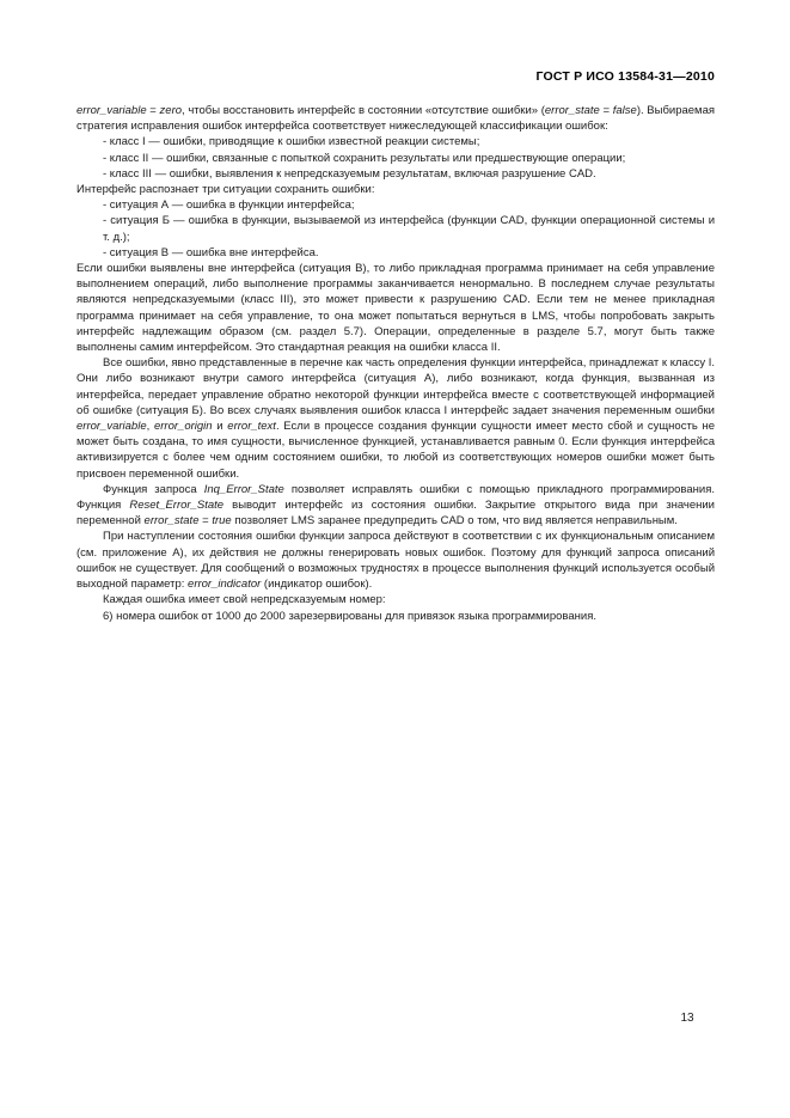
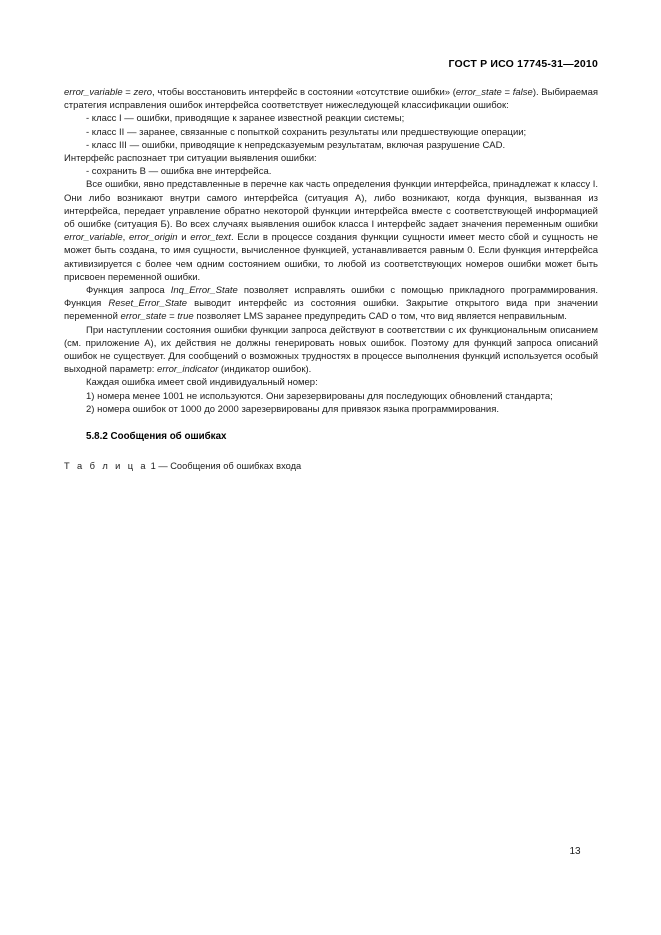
- ГОСТ Р ИСО 13584-31—2010
+ ГОСТ Р ИСО 17745-31—2010
  error_variable = zero, чтобы восстановить интерфейс в состоянии «отсутствие ошибки» (error_state = false). Выбираемая стратегия исправления ошибок интерфейса соответствует нижеследующей классификации ошибок:
- - класс I — ошибки, приводящие к ошибки известной реакции системы;
+ - класс I — ошибки, приводящие к заранее известной реакции системы;
- - класс II — ошибки, связанные с попыткой сохранить результаты или предшествующие операции;
+ - класс II — заранее, связанные с попыткой сохранить результаты или предшествующие операции;
- - класс III — ошибки, выявления к непредсказуемым результатам, включая разрушение CAD.
+ - класс III — ошибки, приводящие к непредсказуемым результатам, включая разрушение CAD.
- Интерфейс распознает три ситуации сохранить ошибки:
+ Интерфейс распознает три ситуации выявления ошибки:
- - ситуация А — ошибка в функции интерфейса;
- - ситуация Б — ошибка в функции, вызываемой из интерфейса (функции CAD, функции операционной системы и т. д.);
- - ситуация В — ошибка вне интерфейса.
+ - сохранить В — ошибка вне интерфейса.
- Если ошибки выявлены вне интерфейса (ситуация В), то либо прикладная программа принимает на себя управление выполнением операций, либо выполнение программы заканчивается ненормально. В последнем случае результаты являются непредсказуемыми (класс III), это может привести к разрушению CAD. Если тем не менее прикладная программа принимает на себя управление, то она может попытаться вернуться в LMS, чтобы попробовать закрыть интерфейс надлежащим образом (см. раздел 5.7). Операции, определенные в разделе 5.7, могут быть также выполнены самим интерфейсом. Это стандартная реакция на ошибки класса II.
  Все ошибки, явно представленные в перечне как часть определения функции интерфейса, принадлежат к классу I. Они либо возникают внутри самого интерфейса (ситуация А), либо возникают, когда функция, вызванная из интерфейса, передает управление обратно некоторой функции интерфейса вместе с соответствующей информацией об ошибке (ситуация Б). Во всех случаях выявления ошибок класса I интерфейс задает значения переменным ошибки error_variable, error_origin и error_text. Если в процессе создания функции сущности имеет место сбой и сущность не может быть создана, то имя сущности, вычисленное функцией, устанавливается равным 0. Если функция интерфейса активизируется с более чем одним состоянием ошибки, то любой из соответствующих номеров ошибки может быть присвоен переменной ошибки.
  Функция запроса Inq_Error_State позволяет исправлять ошибки с помощью прикладного программирования. Функция Reset_Error_State выводит интерфейс из состояния ошибки. Закрытие открытого вида при значении переменной error_state = true позволяет LMS заранее предупредить CAD о том, что вид является неправильным.
  При наступлении состояния ошибки функции запроса действуют в соответствии с их функциональным описанием (см. приложение А), их действия не должны генерировать новых ошибок. Поэтому для функций запроса описаний ошибок не существует. Для сообщений о возможных трудностях в процессе выполнения функций используется особый выходной параметр: error_indicator (индикатор ошибок).
- Каждая ошибка имеет свой непредсказуемым номер:
+ Каждая ошибка имеет свой индивидуальный номер:
+ 1) номера менее 1001 не используются. Они зарезервированы для последующих обновлений стандарта;
- 6) номера ошибок от 1000 до 2000 зарезервированы для привязок языка программирования.
+ 2) номера ошибок от 1000 до 2000 зарезервированы для привязок языка программирования.
+ 5.8.2 Сообщения об ошибках
+ Т а б л и ц а 1 — Сообщения об ошибках входа
  13
